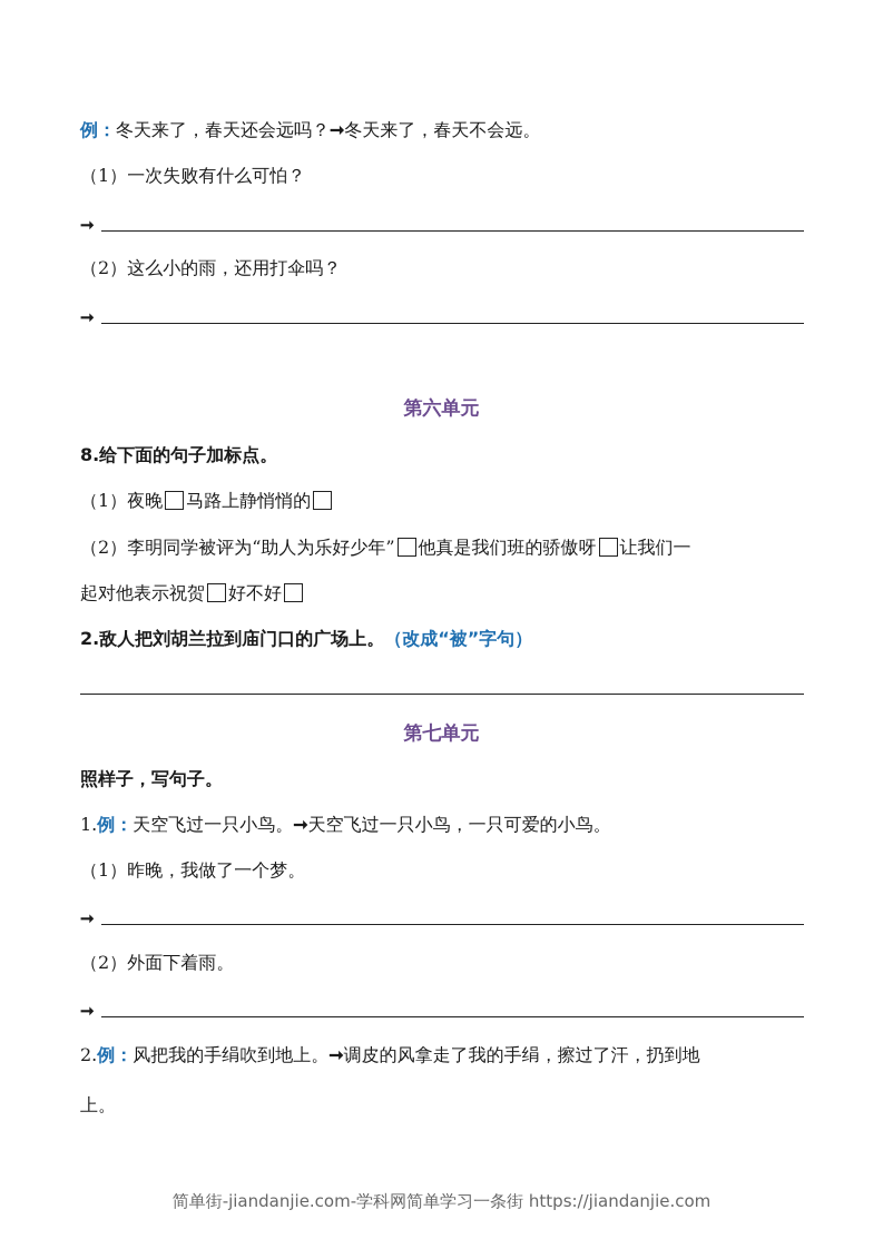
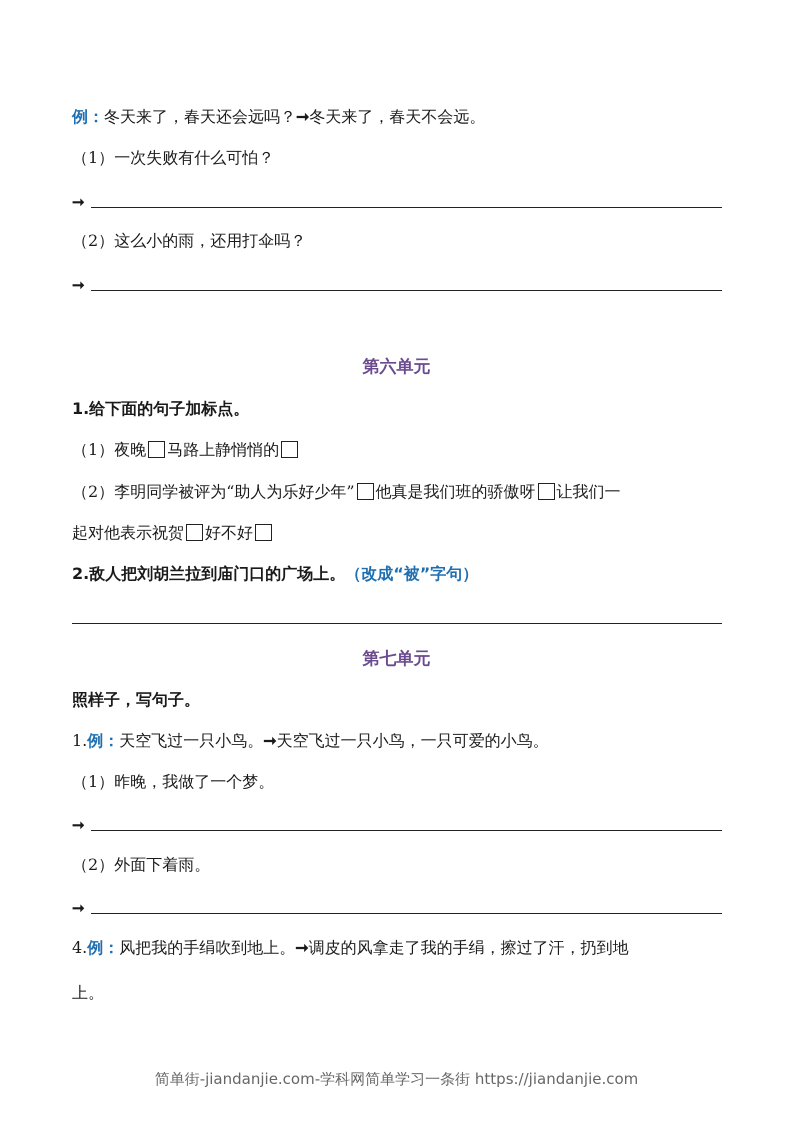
  例：冬天来了，春天还会远吗？➞冬天来了，春天不会远。
  （1）一次失败有什么可怕？
  ➞
  （2）这么小的雨，还用打伞吗？
  ➞
  第六单元
- 8.给下面的句子加标点。
+ 1.给下面的句子加标点。
  （1）夜晚 马路上静悄悄的
  （2）李明同学被评为“助人为乐好少年” 他真是我们班的骄傲呀 让我们一
  起对他表示祝贺 好不好
  2.敌人把刘胡兰拉到庙门口的广场上。（改成“被”字句）
  第七单元
  照样子，写句子。
  1.例：天空飞过一只小鸟。➞天空飞过一只小鸟，一只可爱的小鸟。
  （1）昨晚，我做了一个梦。
  ➞
  （2）外面下着雨。
  ➞
- 2.例：风把我的手绢吹到地上。➞调皮的风拿走了我的手绢，擦过了汗，扔到地
+ 4.例：风把我的手绢吹到地上。➞调皮的风拿走了我的手绢，擦过了汗，扔到地
  上。
  简单街-jiandanjie.com-学科网简单学习一条街 https://jiandanjie.com
